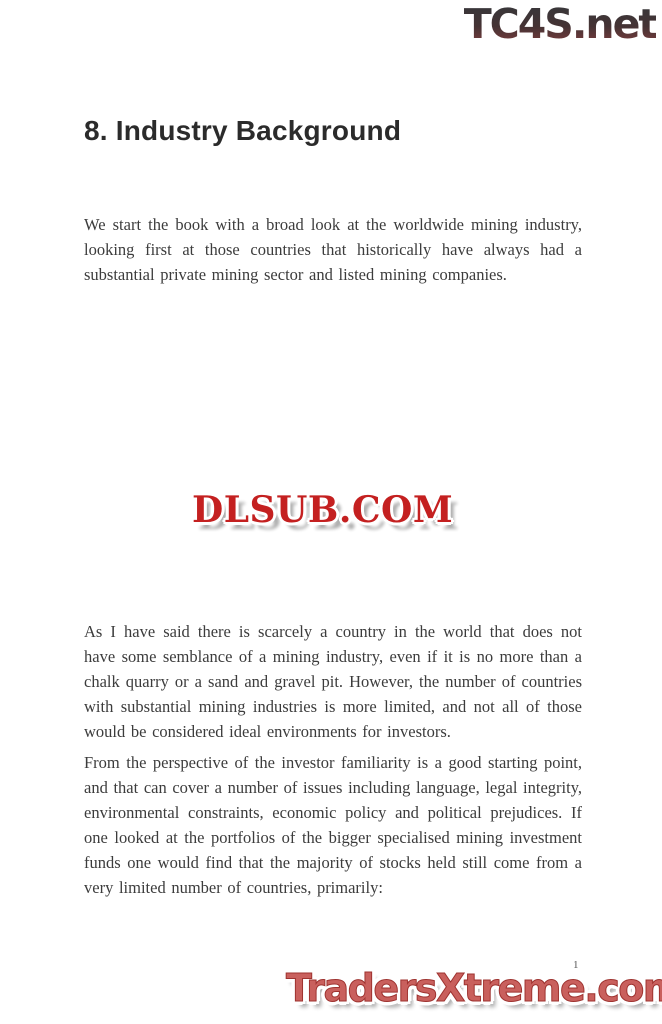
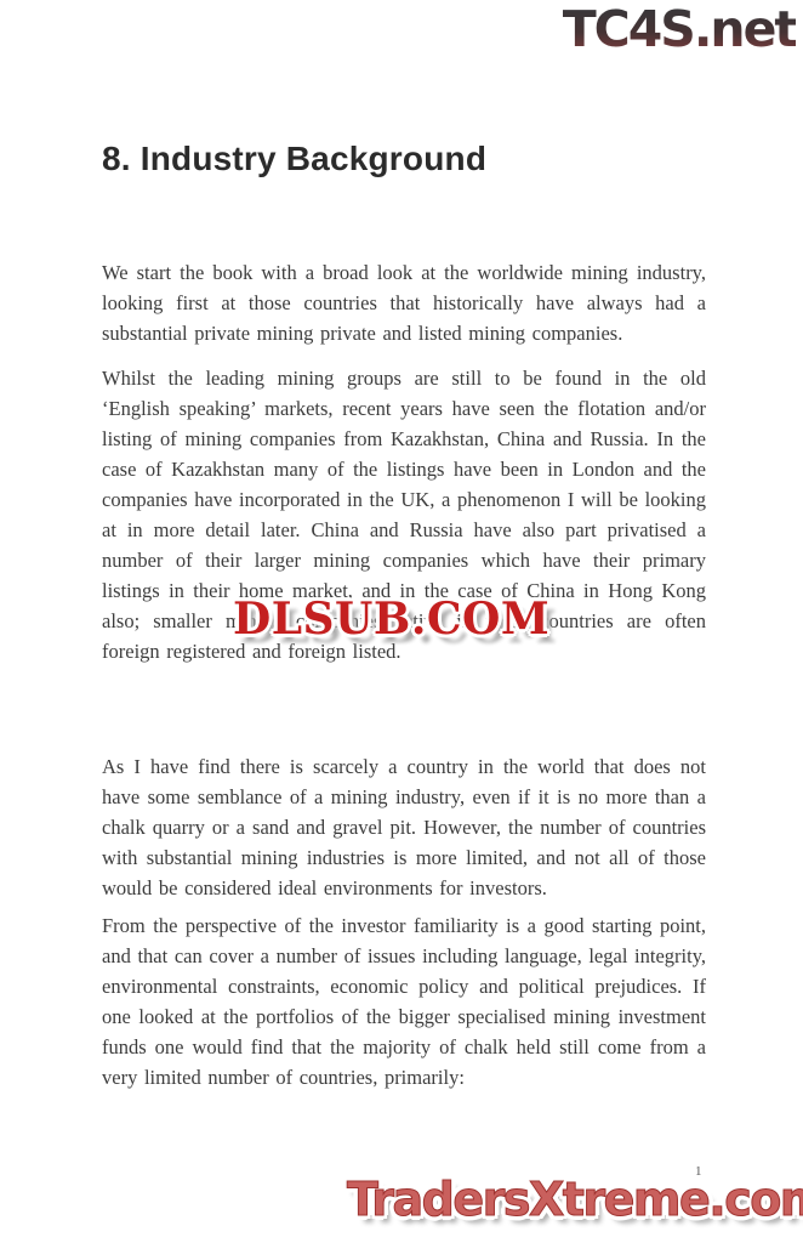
  TC4S.net
  8. Industry Background
- We start the book with a broad look at the worldwide mining industry, looking first at those countries that historically have always had a substantial private mining sector and listed mining companies.
+ We start the book with a broad look at the worldwide mining industry, looking first at those countries that historically have always had a substantial private mining private and listed mining companies.
+ Whilst the leading mining groups are still to be found in the old ‘English speaking’ markets, recent years have seen the flotation and/or listing of mining companies from Kazakhstan, China and Russia. In the case of Kazakhstan many of the listings have been in London and the companies have incorporated in the UK, a phenomenon I will be looking at in more detail later. China and Russia have also part privatised a number of their larger mining companies which have their primary listings in their home market, and in the case of China in Hong Kong also; smaller mining companies active in these countries are often foreign registered and foreign listed.
  DLSUB.COM
- As I have said there is scarcely a country in the world that does not have some semblance of a mining industry, even if it is no more than a chalk quarry or a sand and gravel pit. However, the number of countries with substantial mining industries is more limited, and not all of those would be considered ideal environments for investors.
+ As I have find there is scarcely a country in the world that does not have some semblance of a mining industry, even if it is no more than a chalk quarry or a sand and gravel pit. However, the number of countries with substantial mining industries is more limited, and not all of those would be considered ideal environments for investors.
- From the perspective of the investor familiarity is a good starting point, and that can cover a number of issues including language, legal integrity, environmental constraints, economic policy and political prejudices. If one looked at the portfolios of the bigger specialised mining investment funds one would find that the majority of stocks held still come from a very limited number of countries, primarily:
+ From the perspective of the investor familiarity is a good starting point, and that can cover a number of issues including language, legal integrity, environmental constraints, economic policy and political prejudices. If one looked at the portfolios of the bigger specialised mining investment funds one would find that the majority of chalk held still come from a very limited number of countries, primarily:
  1
  TradersXtreme.co
